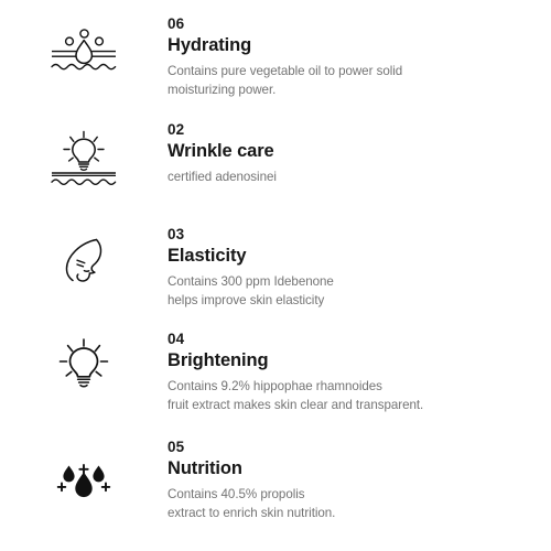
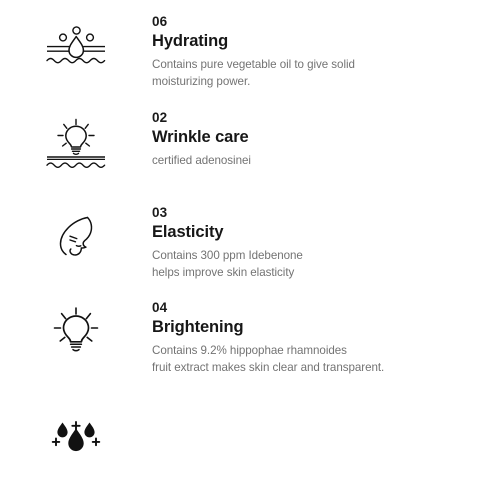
  06
  Hydrating
- Contains pure vegetable oil to power solid
+ Contains pure vegetable oil to give solid
  moisturizing power.
  02
  Wrinkle care
  certified adenosinei
  03
  Elasticity
  Contains 300 ppm Idebenone
  helps improve skin elasticity
  04
  Brightening
  Contains 9.2% hippophae rhamnoides
  fruit extract makes skin clear and transparent.
- 05
- Nutrition
- Contains 40.5% propolis
- extract to enrich skin nutrition.
